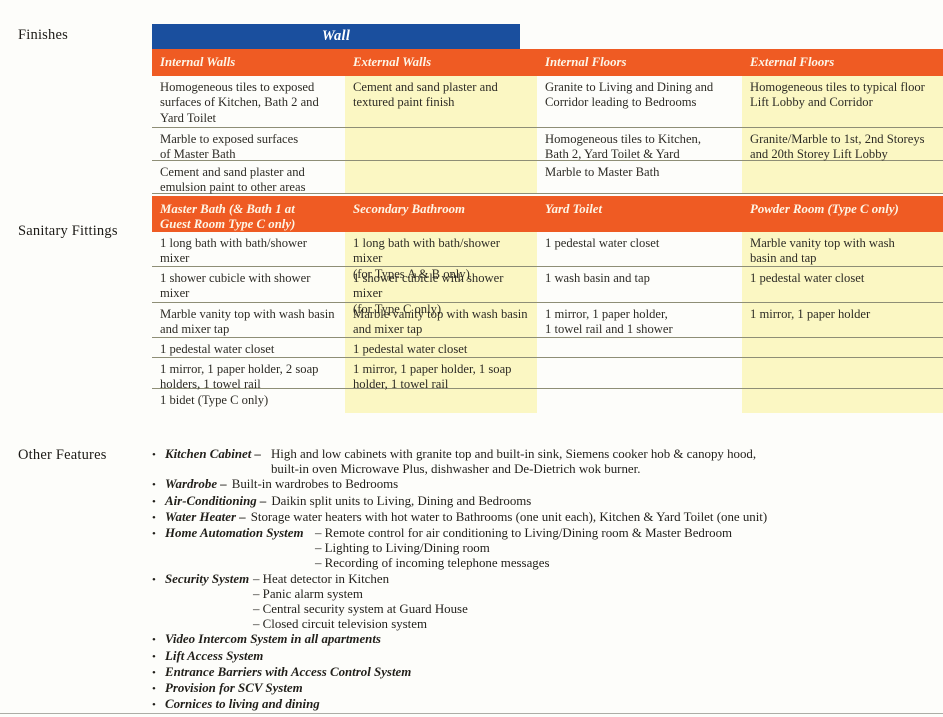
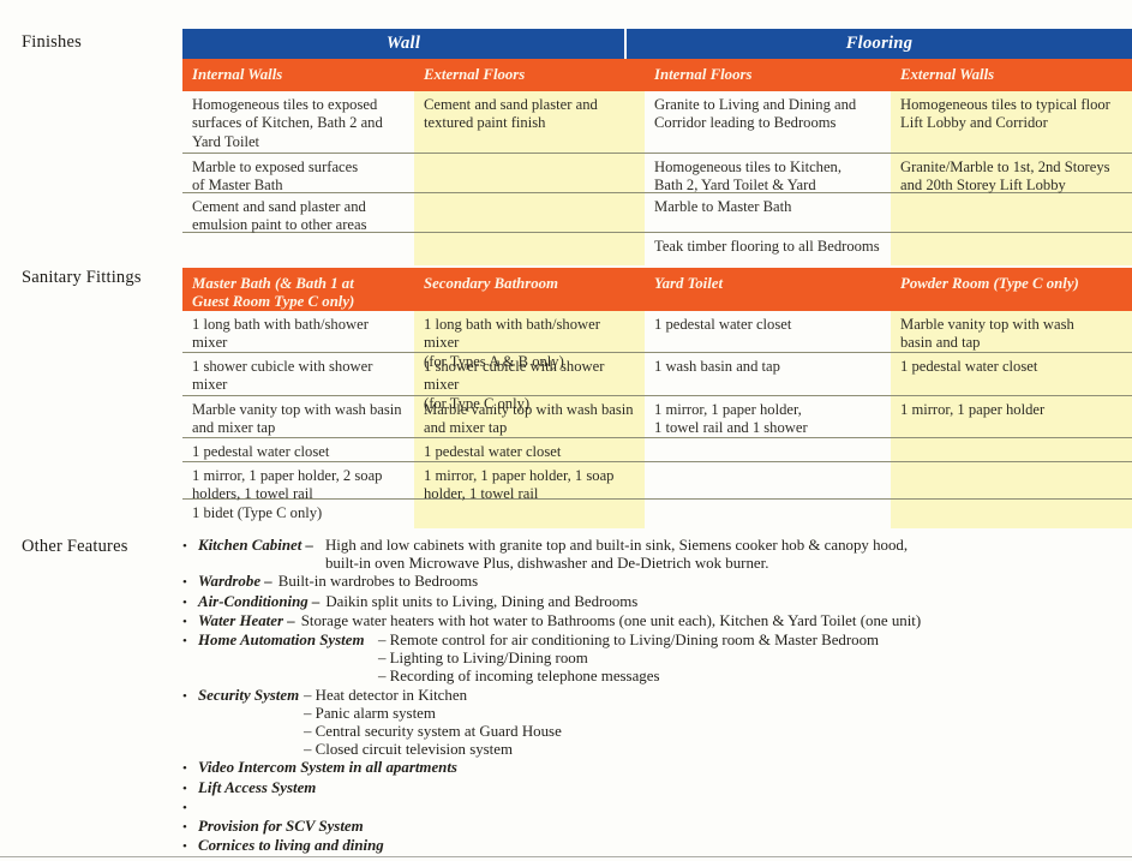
  Finishes
  Sanitary Fittings
  Other Features
  Wall
+ Flooring
  Internal Walls
- External Walls
+ External Floors
  Internal Floors
- External Floors
+ External Walls
  Homogeneous tiles to exposed
  surfaces of Kitchen, Bath 2 and
  Yard Toilet
  Cement and sand plaster and
  textured paint finish
  Granite to Living and Dining and
  Corridor leading to Bedrooms
  Homogeneous tiles to typical floor
  Lift Lobby and Corridor
  Marble to exposed surfaces
  of Master Bath
  Homogeneous tiles to Kitchen,
  Bath 2, Yard Toilet & Yard
  Granite/Marble to 1st, 2nd Storeys
  and 20th Storey Lift Lobby
  Cement and sand plaster and
  emulsion paint to other areas
  Marble to Master Bath
+ Teak timber flooring to all Bedrooms
  Master Bath (& Bath 1 at
  Guest Room Type C only)
  Secondary Bathroom
  Yard Toilet
  Powder Room (Type C only)
  1 long bath with bath/shower mixer
  1 long bath with bath/shower mixer
  (for Types A & B only)
  1 pedestal water closet
  Marble vanity top with wash
  basin and tap
  1 shower cubicle with shower mixer
  1 shower cubicle with shower mixer
  (for Type C only)
  1 wash basin and tap
  1 pedestal water closet
  Marble vanity top with wash basin
  and mixer tap
  Marble vanity top with wash basin
  and mixer tap
  1 mirror, 1 paper holder,
  1 towel rail and 1 shower
  1 mirror, 1 paper holder
  1 pedestal water closet
  1 pedestal water closet
  1 mirror, 1 paper holder, 2 soap
  holders, 1 towel rail
  1 mirror, 1 paper holder, 1 soap
  holder, 1 towel rail
  1 bidet (Type C only)
  •
  Kitchen Cabinet –
  High and low cabinets with granite top and built-in sink, Siemens cooker hob & canopy hood,
  built-in oven Microwave Plus, dishwasher and De-Dietrich wok burner.
  •
  Wardrobe –
  Built-in wardrobes to Bedrooms
  •
  Air-Conditioning –
  Daikin split units to Living, Dining and Bedrooms
  •
  Water Heater –
  Storage water heaters with hot water to Bathrooms (one unit each), Kitchen & Yard Toilet (one unit)
  •
  Home Automation System
  – Remote control for air conditioning to Living/Dining room & Master Bedroom
  – Lighting to Living/Dining room
  – Recording of incoming telephone messages
  •
  Security System
  – Heat detector in Kitchen
  – Panic alarm system
  – Central security system at Guard House
  – Closed circuit television system
  •
  Video Intercom System in all apartments
  •
  Lift Access System
  •
- Entrance Barriers with Access Control System
  •
  Provision for SCV System
  •
  Cornices to living and dining
